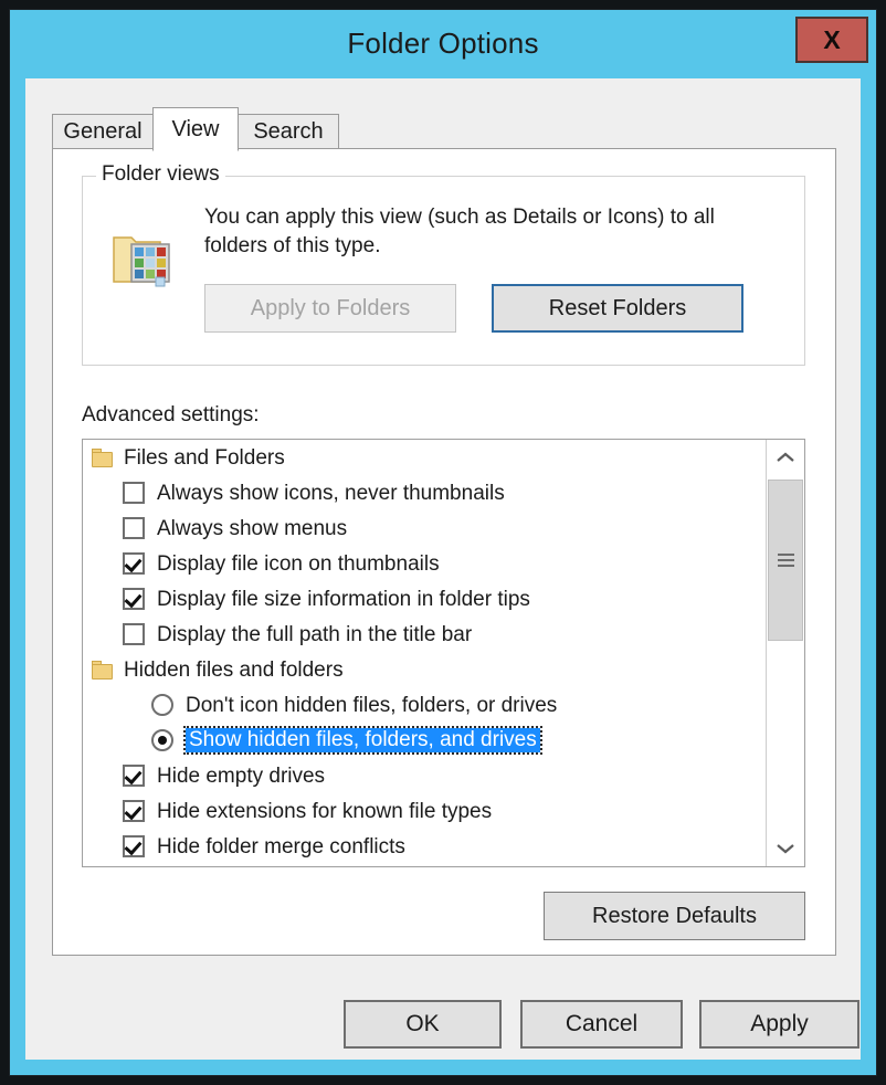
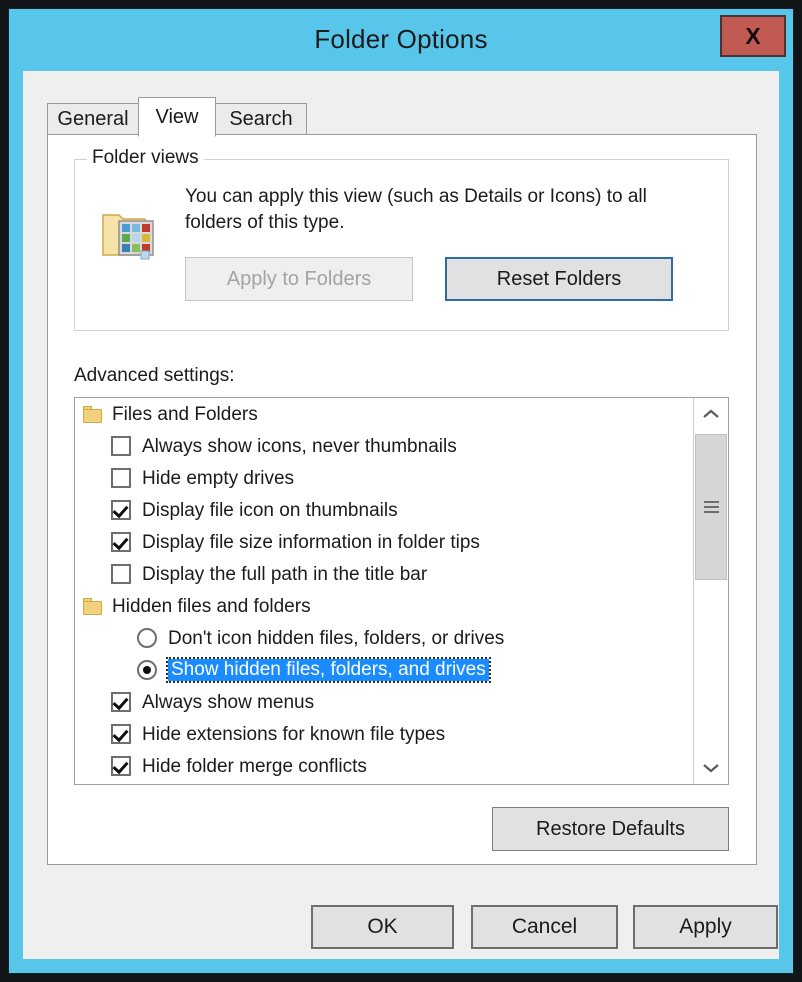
  Folder Options
  X
  General
  View
  Search
  Folder views
  You can apply this view (such as Details or Icons) to all folders of this type.
  Apply to Folders
  Reset Folders
  Advanced settings:
  Files and Folders
  Always show icons, never thumbnails
- Always show menus
+ Hide empty drives
  Display file icon on thumbnails
  Display file size information in folder tips
  Display the full path in the title bar
  Hidden files and folders
  Don't icon hidden files, folders, or drives
  Show hidden files, folders, and drives
- Hide empty drives
+ Always show menus
  Hide extensions for known file types
  Hide folder merge conflicts
  Restore Defaults
  OK
  Cancel
  Apply
